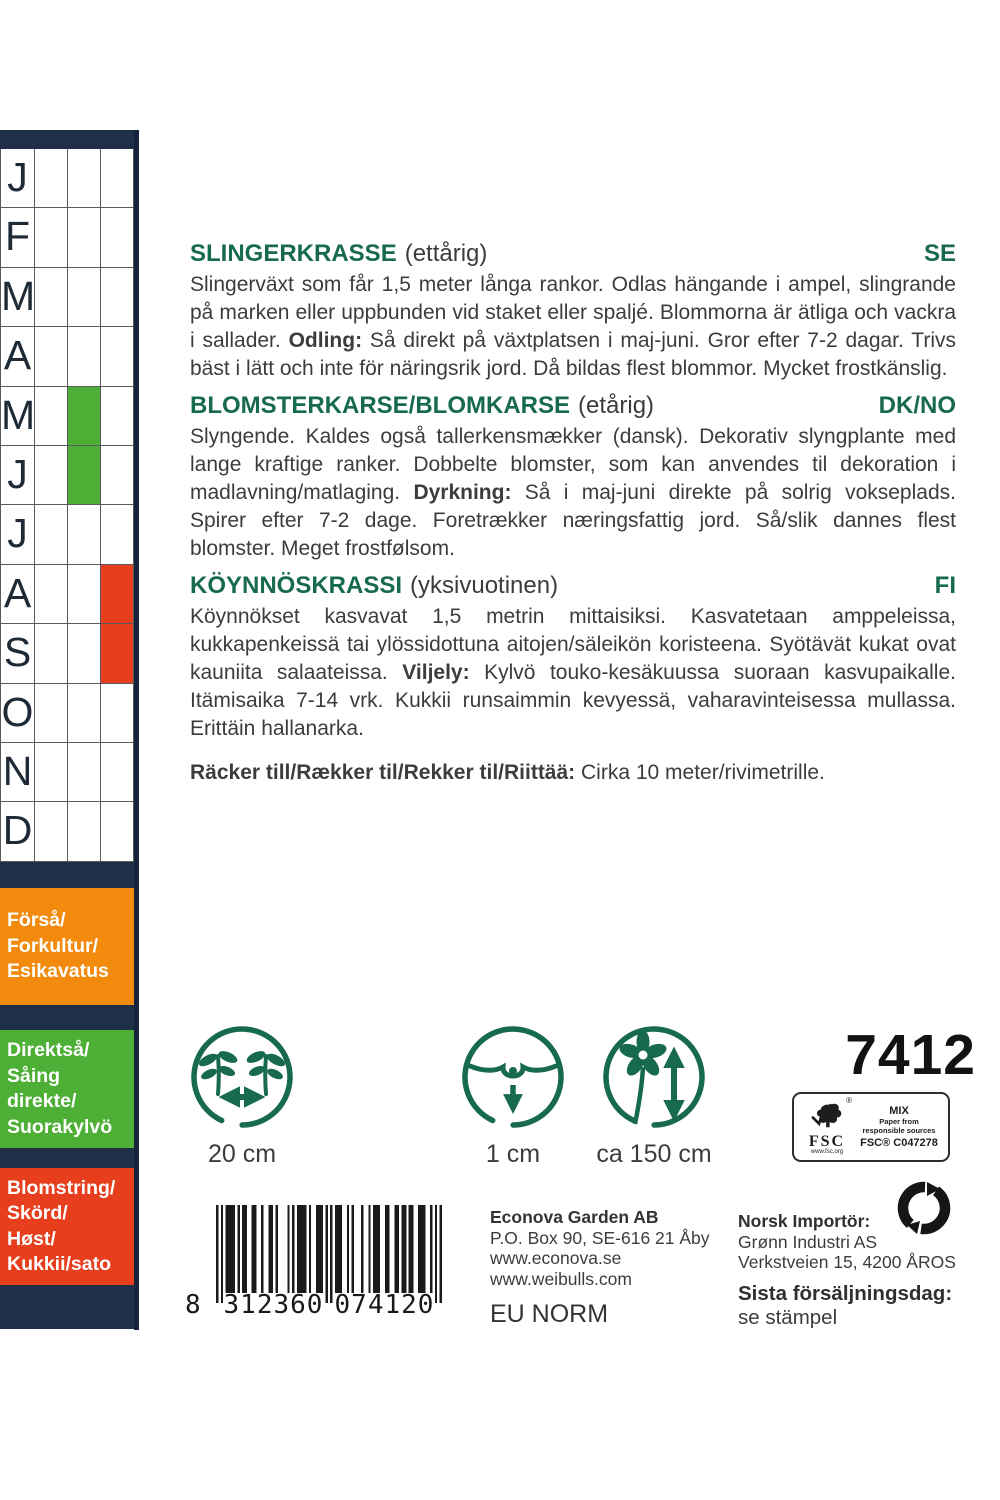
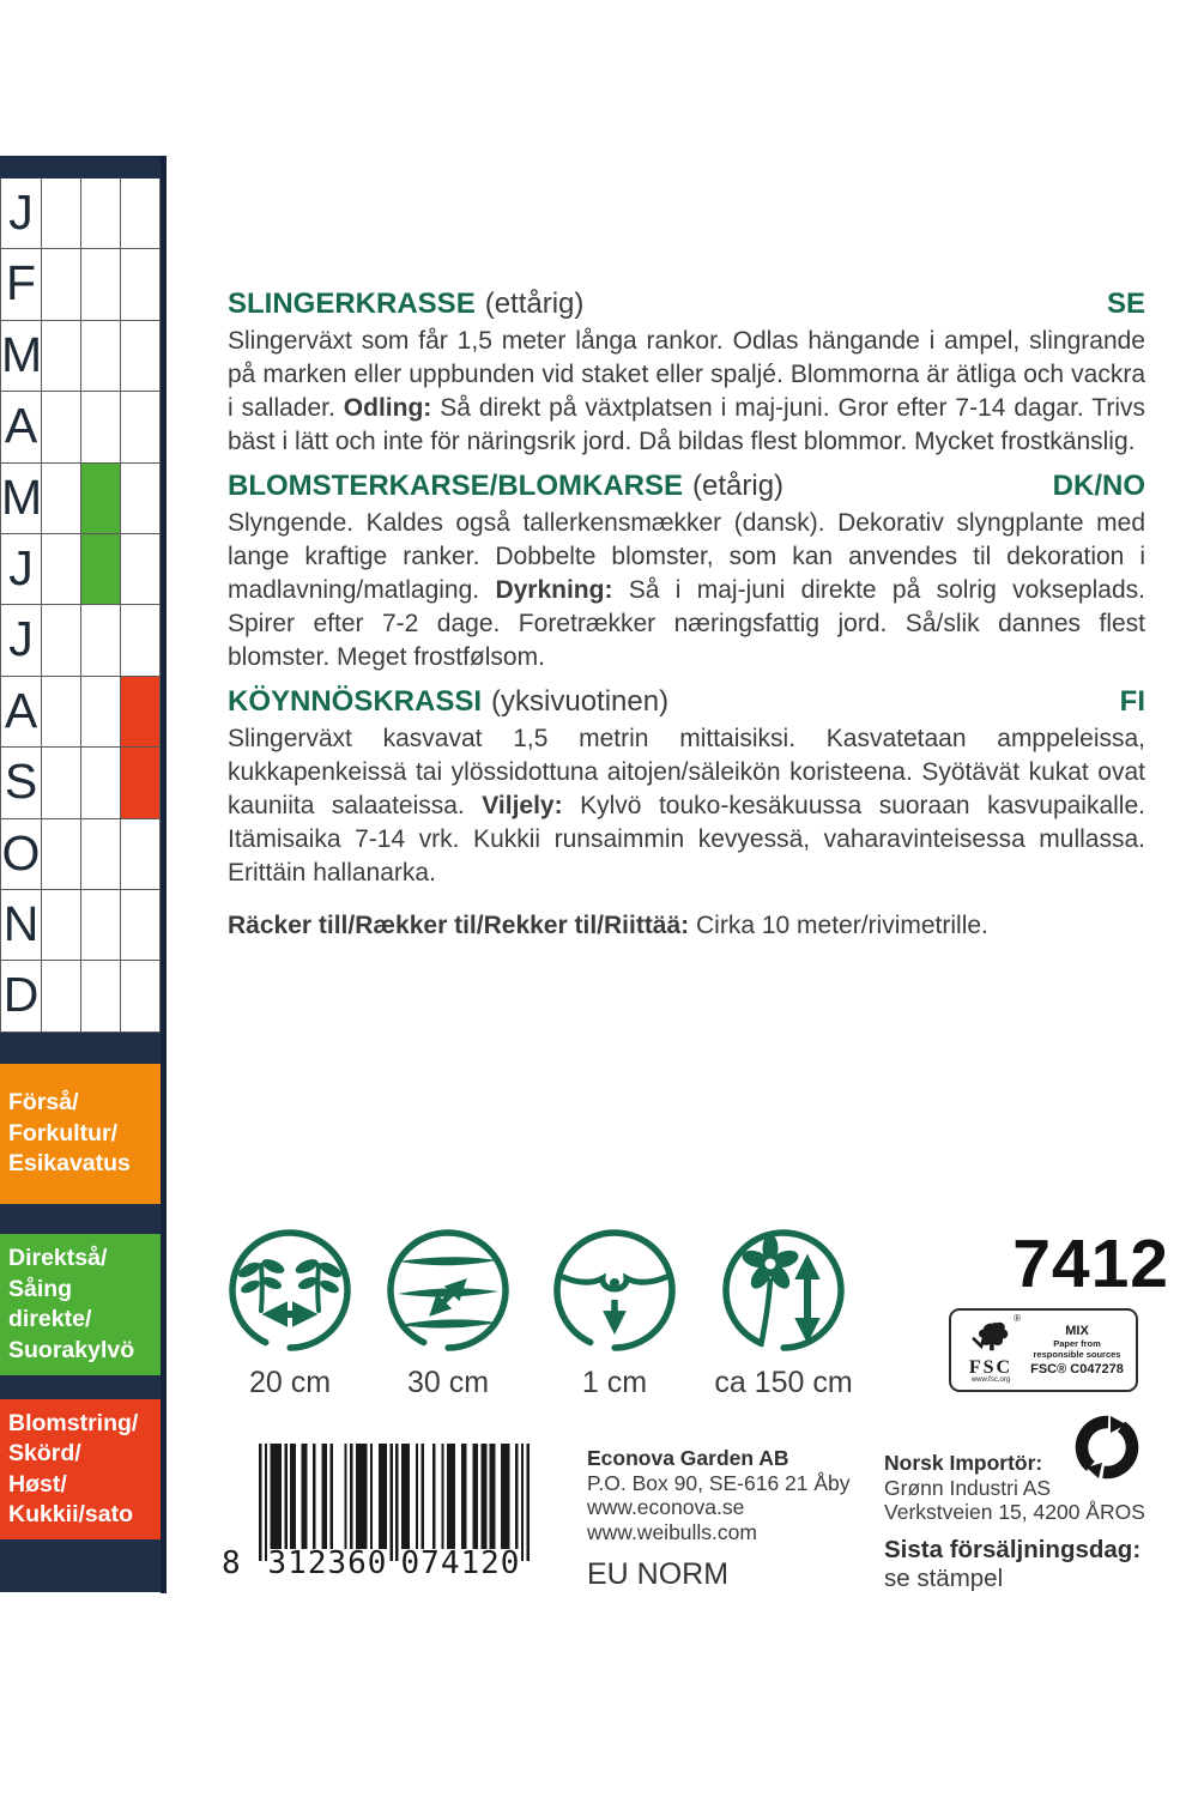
  J
  F
  M
  A
  M
  J
  J
  A
  S
  O
  N
  D
  Förså/
  Forkultur/
  Esikavatus
  Direktså/
  Såing
  direkte/
  Suorakylvö
  Blomstring/
  Skörd/
  Høst/
  Kukkii/sato
  SLINGERKRASSE
  (ettårig)
  SE
- Slingerväxt som får 1,5 meter långa rankor. Odlas hängande i ampel, slingrande på marken eller uppbunden vid staket eller spaljé. Blommorna är ätliga och vackra i sallader. Odling: Så direkt på växtplatsen i maj-juni. Gror efter 7-2 dagar. Trivs bäst i lätt och inte för näringsrik jord. Då bildas flest blommor. Mycket frostkänslig.
+ Slingerväxt som får 1,5 meter långa rankor. Odlas hängande i ampel, slingrande på marken eller uppbunden vid staket eller spaljé. Blommorna är ätliga och vackra i sallader. Odling: Så direkt på växtplatsen i maj-juni. Gror efter 7-14 dagar. Trivs bäst i lätt och inte för näringsrik jord. Då bildas flest blommor. Mycket frostkänslig.
  BLOMSTERKARSE/BLOMKARSE
  (etårig)
  DK/NO
  Slyngende. Kaldes også tallerkensmækker (dansk). Dekorativ slyngplante med lange kraftige ranker. Dobbelte blomster, som kan anvendes til dekoration i madlavning/matlaging. Dyrkning: Så i maj-juni direkte på solrig vokseplads. Spirer efter 7-2 dage. Foretrækker næringsfattig jord. Så/slik dannes flest blomster. Meget frostfølsom.
  KÖYNNÖSKRASSI
  (yksivuotinen)
  FI
- Köynnökset kasvavat 1,5 metrin mittaisiksi. Kasvatetaan amppeleissa, kukkapenkeissä tai ylössidottuna aitojen/säleikön koristeena. Syötävät kukat ovat kauniita salaateissa. Viljely: Kylvö touko-kesäkuussa suoraan kasvupaikalle. Itämisaika 7-14 vrk. Kukkii runsaimmin kevyessä, vaharavinteisessa mullassa. Erittäin hallanarka.
+ Slingerväxt kasvavat 1,5 metrin mittaisiksi. Kasvatetaan amppeleissa, kukkapenkeissä tai ylössidottuna aitojen/säleikön koristeena. Syötävät kukat ovat kauniita salaateissa. Viljely: Kylvö touko-kesäkuussa suoraan kasvupaikalle. Itämisaika 7-14 vrk. Kukkii runsaimmin kevyessä, vaharavinteisessa mullassa. Erittäin hallanarka.
  Räcker till/Rækker til/Rekker til/Riittää: Cirka 10 meter/rivimetrille.
  20 cm
+ 30 cm
  1 cm
  ca 150 cm
  7412
  ®
  FSC
  MIX
  Paper from
  responsible sources
  FSC® C047278
  8
  312360
  074120
  Econova Garden AB
  P.O. Box 90, SE-616 21 Åby
  www.econova.se
  www.weibulls.com
  EU NORM
  Norsk Importör:
  Grønn Industri AS
  Verkstveien 15, 4200 ÅROS
  Sista försäljningsdag:
  se stämpel
